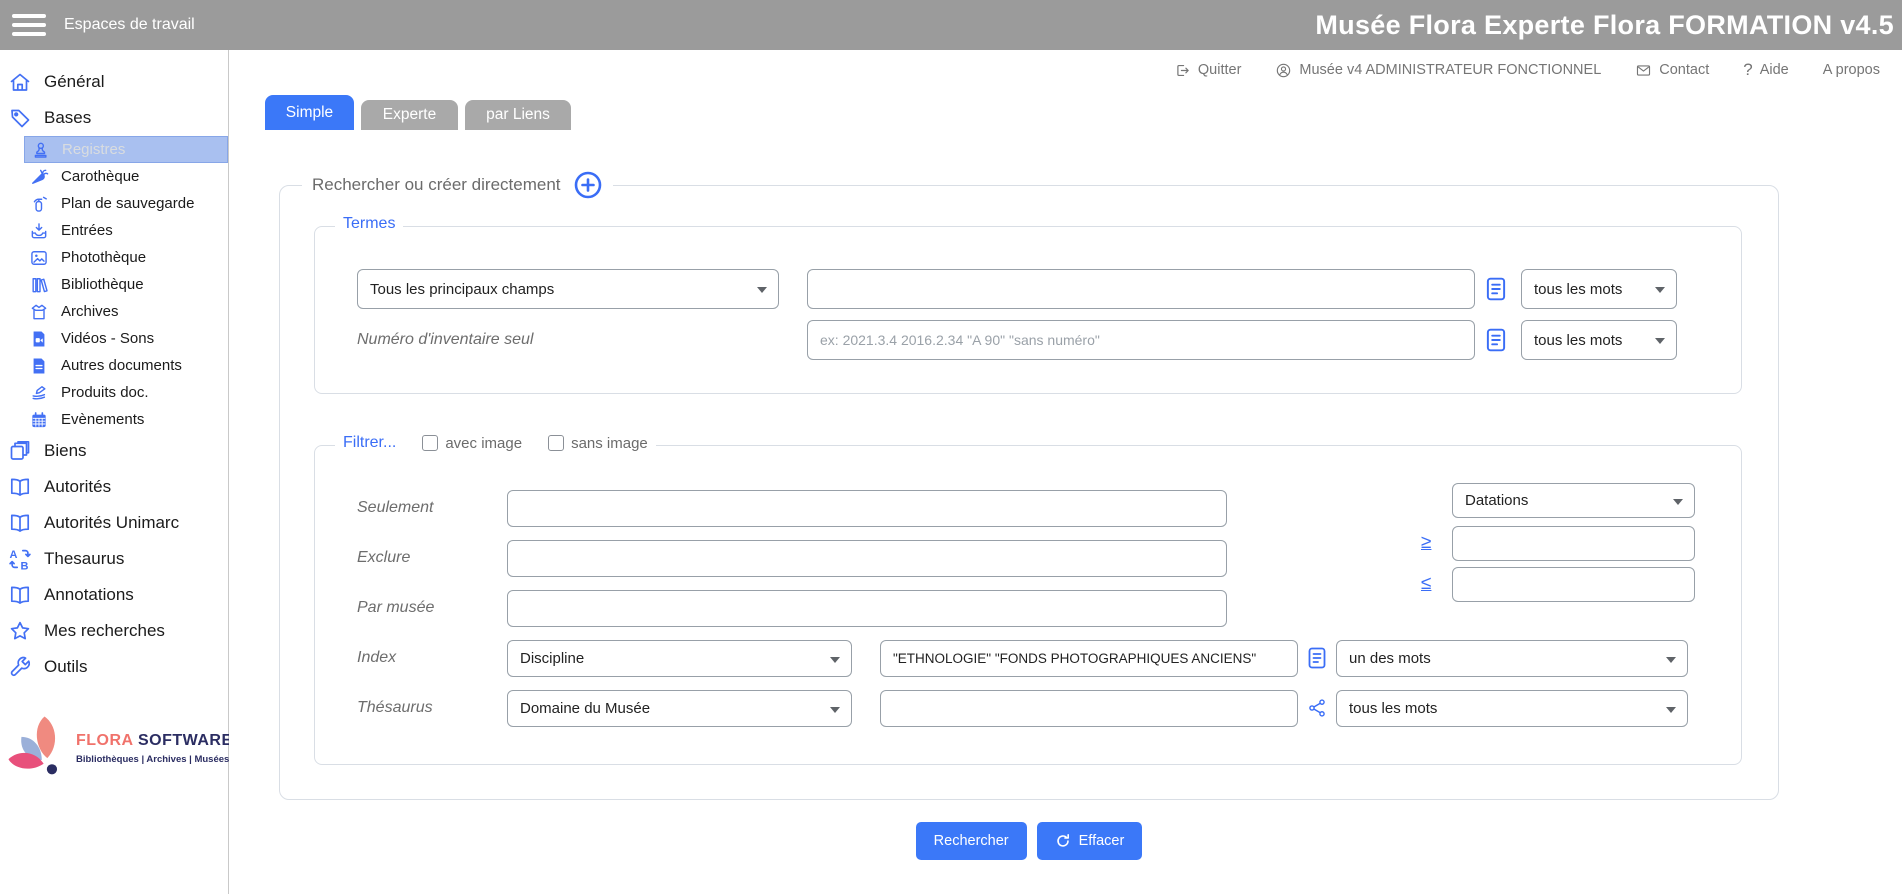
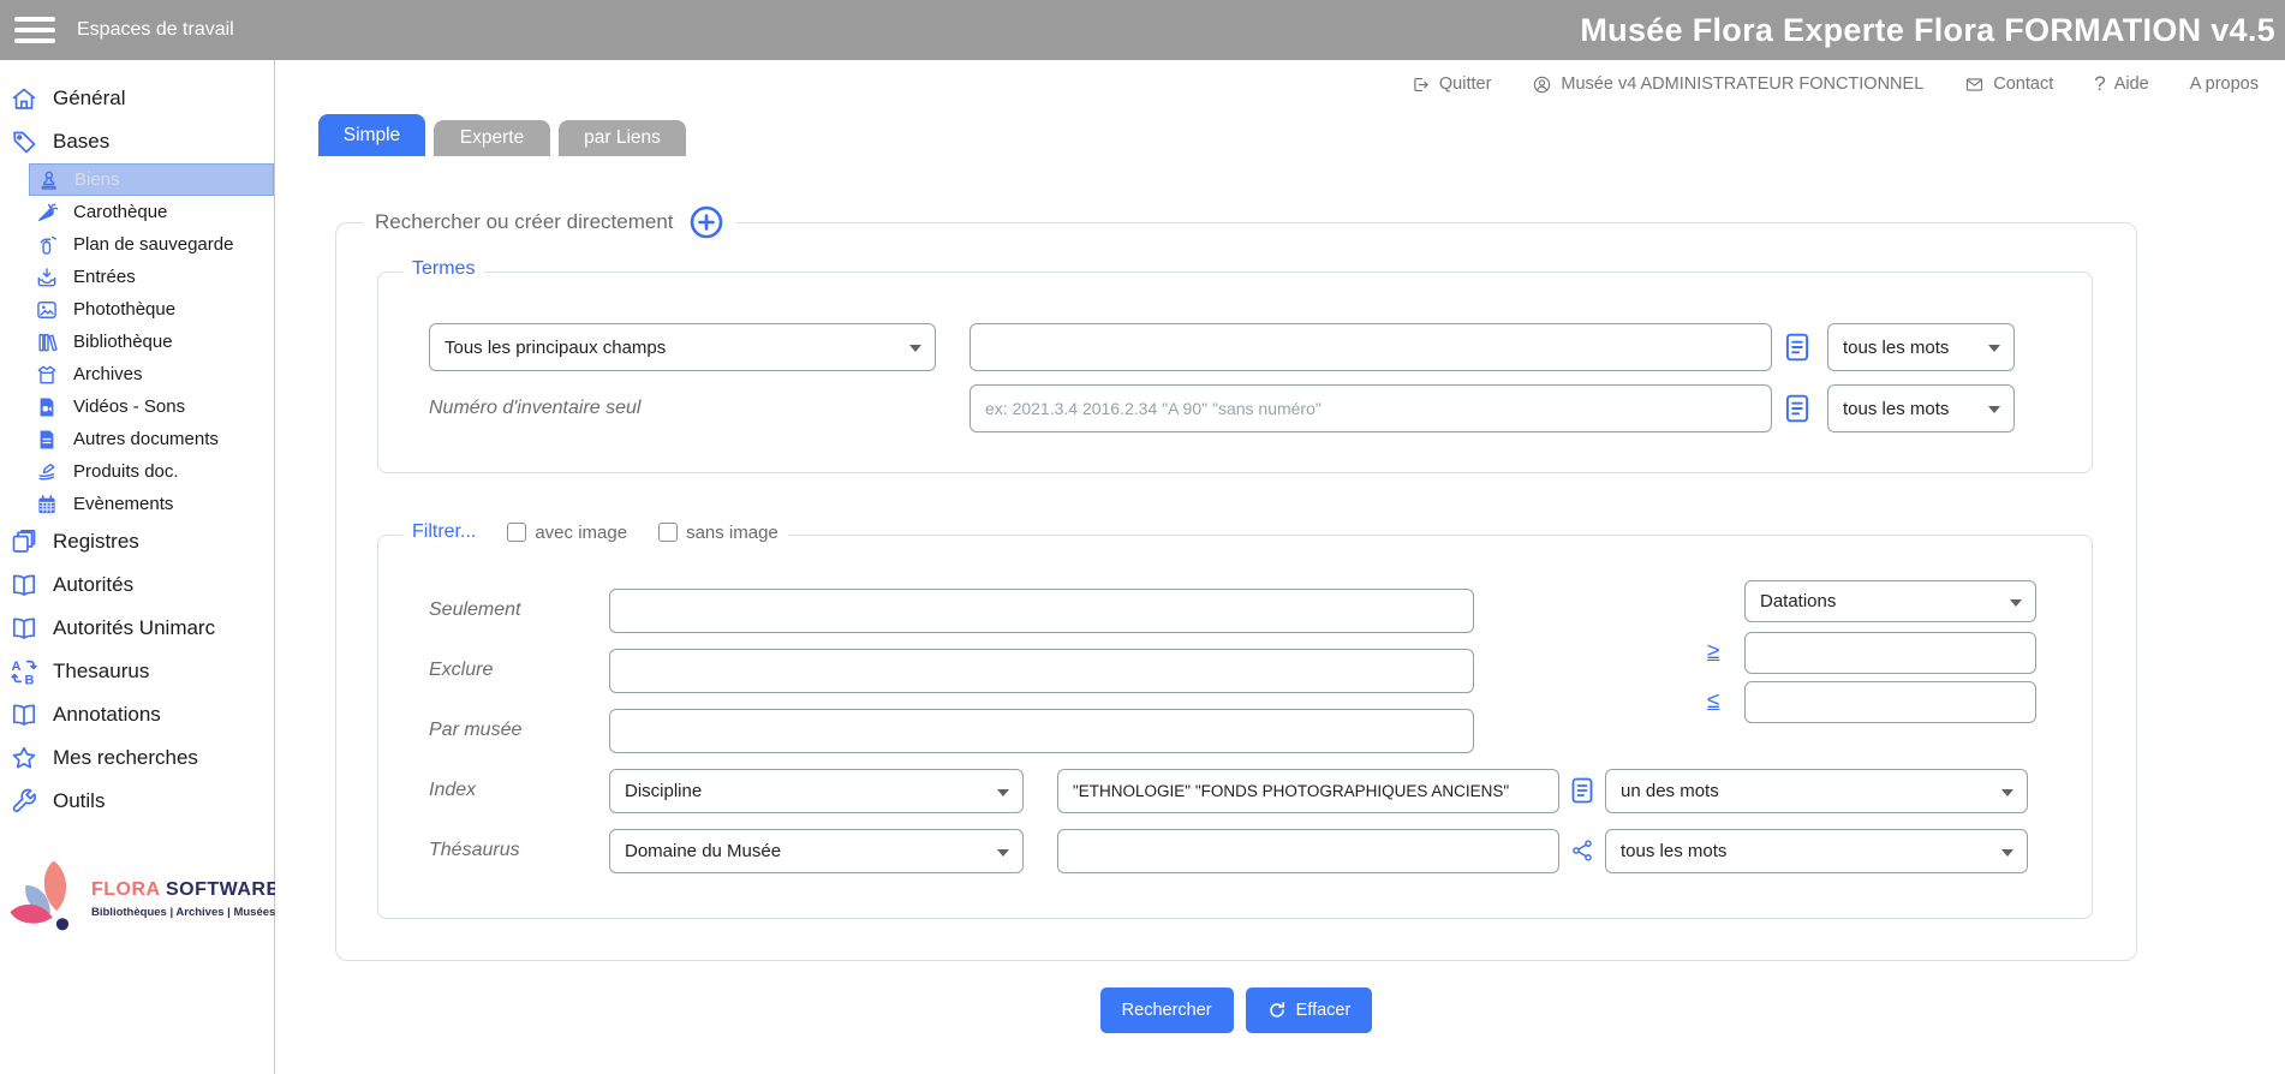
  Espaces de travail
  Musée Flora Experte Flora FORMATION v4.5
  Général
  Bases
- Registres
+ Biens
  Carothèque
  Plan de sauvegarde
  Entrées
  Photothèque
  Bibliothèque
  Archives
  Vidéos - Sons
  Autres documents
  Produits doc.
  Evènements
- Biens
+ Registres
  Autorités
  Autorités Unimarc
  A
  B
  Thesaurus
  Annotations
  Mes recherches
  Outils
  FLORA SOFTWARE
  Bibliothèques | Archives | Musées
  Quitter
  Musée v4 ADMINISTRATEUR FONCTIONNEL
  Contact
  ?
  Aide
  A propos
  Simple
  Experte
  par Liens
  Rechercher ou créer directement
  Termes
  Tous les principaux champs
  tous les mots
  Numéro d'inventaire seul
  ex: 2021.3.4 2016.2.34 "A 90" "sans numéro"
  tous les mots
  Filtrer...
  avec image
  sans image
  Seulement
  Exclure
  Par musée
  Index
  Discipline
  "ETHNOLOGIE" "FONDS PHOTOGRAPHIQUES ANCIENS"
  un des mots
  Thésaurus
  Domaine du Musée
  tous les mots
  Datations
  ≥
  ≤
  Rechercher
  Effacer
